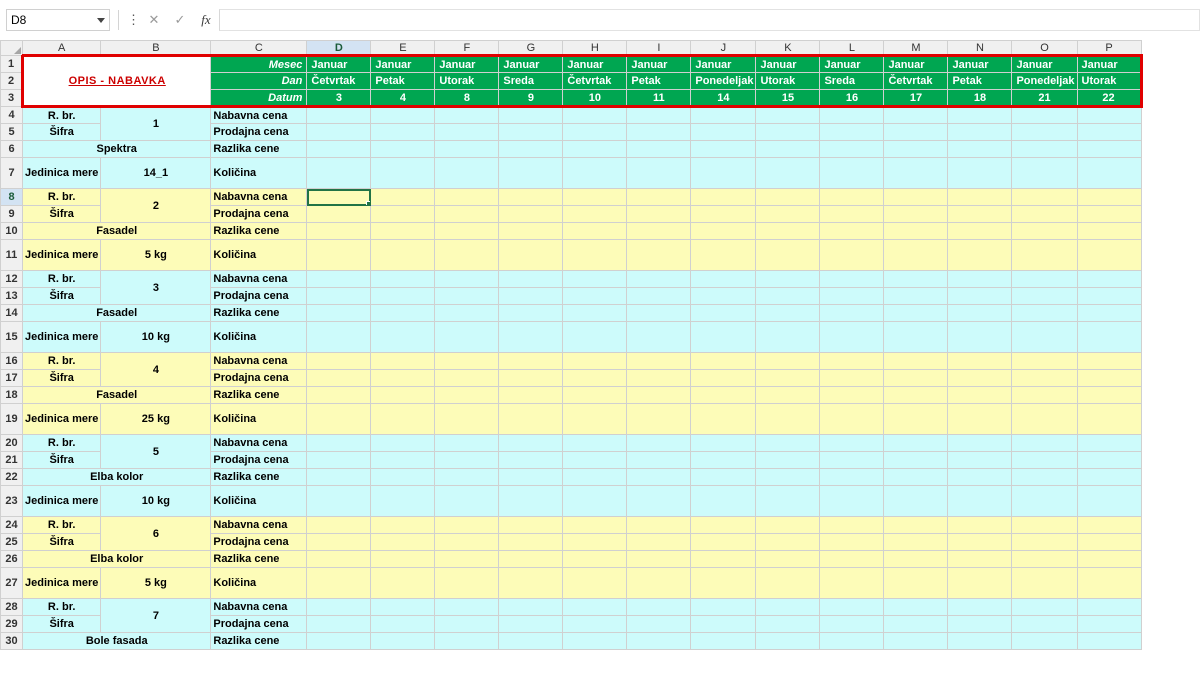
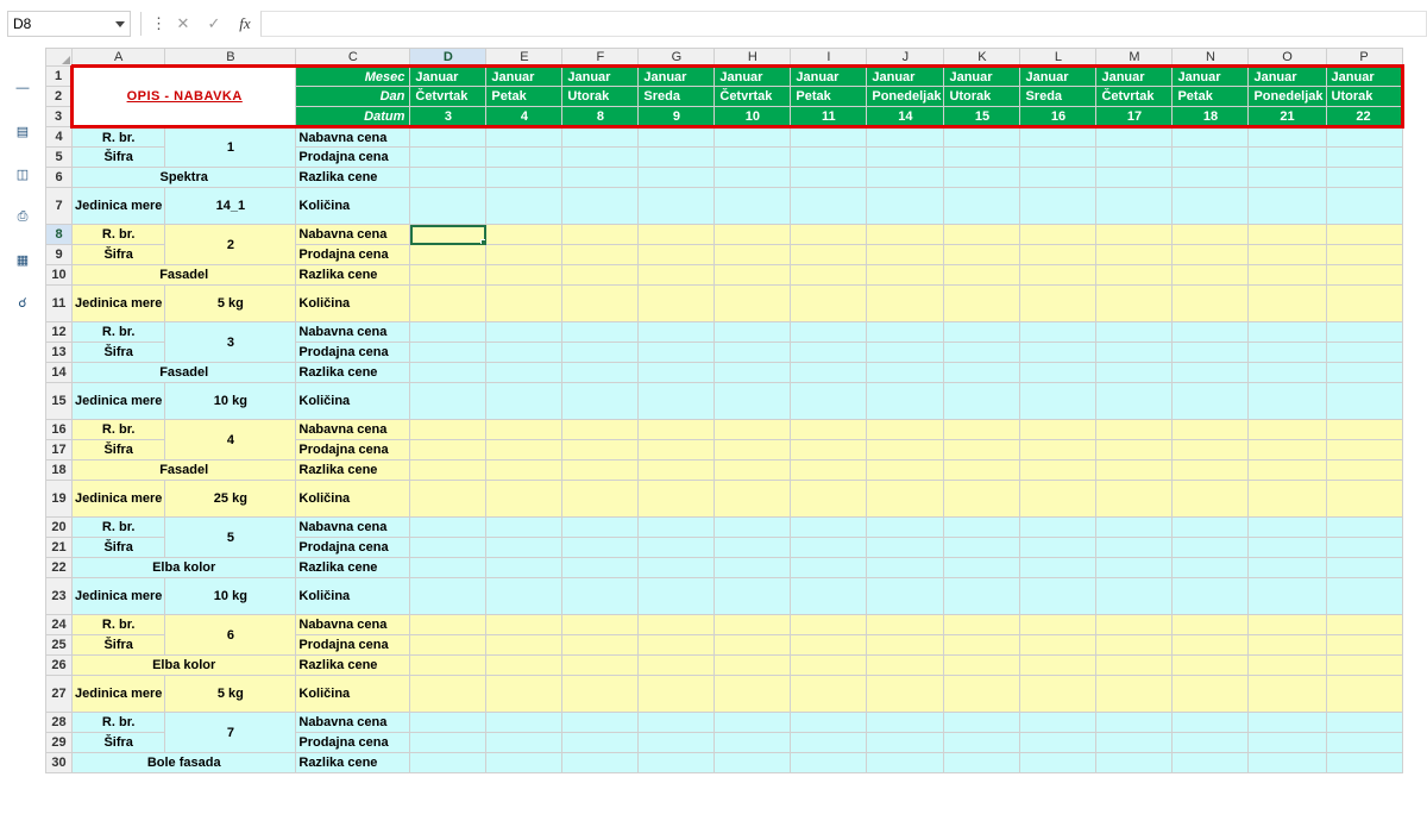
  D8
  ⋮
  ✕
  ✓
  fx
+ —
+ ▤
+ ◫
+ ⎙
+ ▦
+ ☌
  	A	B	C	D	E	F	G	H	I	J	K	L	M	N	O	P
  1	OPIS - NABAVKA	Mesec	Januar	Januar	Januar	Januar	Januar	Januar	Januar	Januar	Januar	Januar	Januar	Januar	Januar
  2	Dan	Četvrtak	Petak	Utorak	Sreda	Četvrtak	Petak	Ponedeljak	Utorak	Sreda	Četvrtak	Petak	Ponedeljak	Utorak
  3	Datum	3	4	8	9	10	11	14	15	16	17	18	21	22
  4	R. br.	1	Nabavna cena
  5	Šifra	Prodajna cena
  6	Spektra	Razlika cene
  7	Jedinica mere	14_1	Količina
  8	R. br.	2	Nabavna cena
  9	Šifra	Prodajna cena
  10	Fasadel	Razlika cene
  11	Jedinica mere	5 kg	Količina
  12	R. br.	3	Nabavna cena
  13	Šifra	Prodajna cena
  14	Fasadel	Razlika cene
  15	Jedinica mere	10 kg	Količina
  16	R. br.	4	Nabavna cena
  17	Šifra	Prodajna cena
  18	Fasadel	Razlika cene
  19	Jedinica mere	25 kg	Količina
  20	R. br.	5	Nabavna cena
  21	Šifra	Prodajna cena
  22	Elba kolor	Razlika cene
  23	Jedinica mere	10 kg	Količina
  24	R. br.	6	Nabavna cena
  25	Šifra	Prodajna cena
  26	Elba kolor	Razlika cene
  27	Jedinica mere	5 kg	Količina
  28	R. br.	7	Nabavna cena
  29	Šifra	Prodajna cena
  30	Bole fasada	Razlika cene
